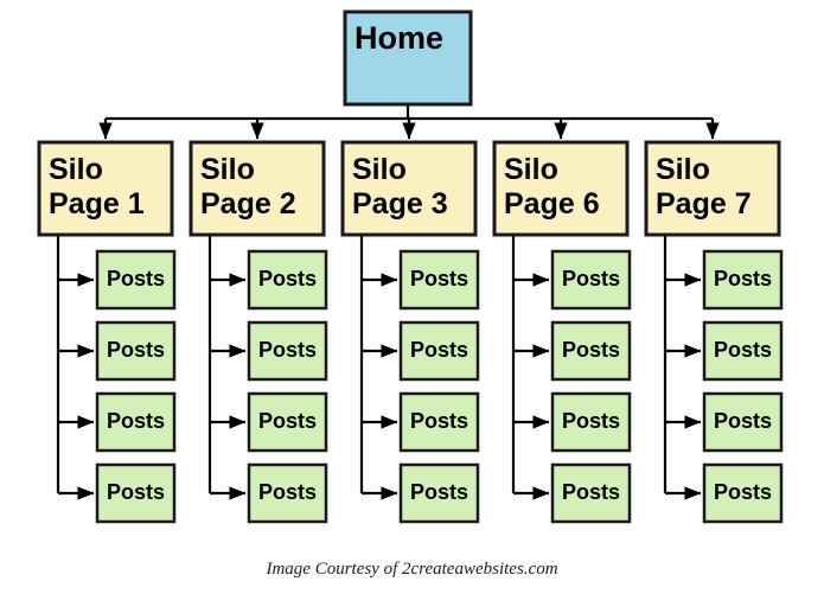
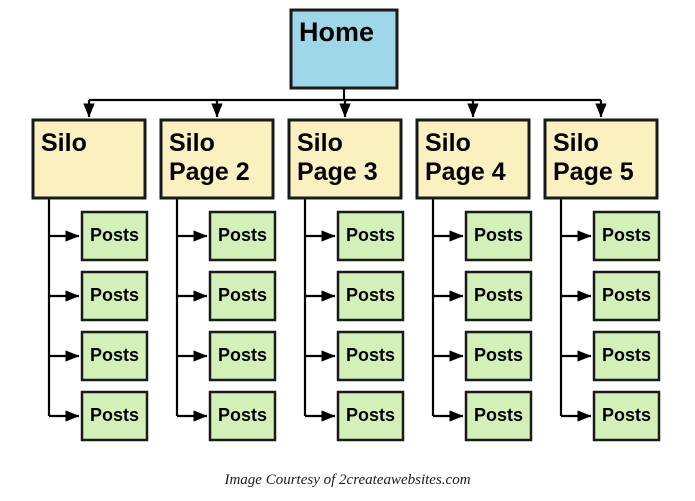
  Home
  Silo
- Page 1
  Posts
  Posts
  Posts
  Posts
  Silo
  Page 2
  Posts
  Posts
  Posts
  Posts
  Silo
  Page 3
  Posts
  Posts
  Posts
  Posts
  Silo
- Page 6
+ Page 4
  Posts
  Posts
  Posts
  Posts
  Silo
- Page 7
+ Page 5
  Posts
  Posts
  Posts
  Posts
  Image Courtesy of 2createawebsites.com
